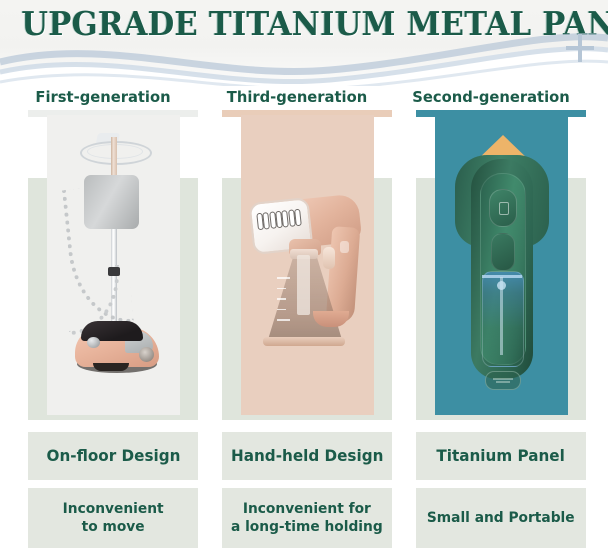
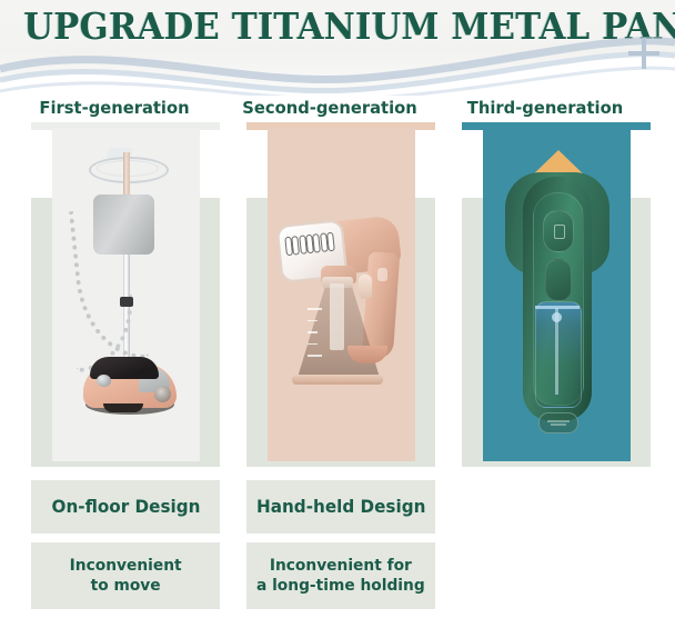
  UPGRADE TITANIUM METAL PA
  First-generation
  On-floor Design
  Inconvenient
  to move
- Third-generation
+ Second-generation
  Hand-held Design
  Inconvenient for
  a long-time holding
- Second-generation
+ Third-generation
- Titanium Panel
- Small and Portable
